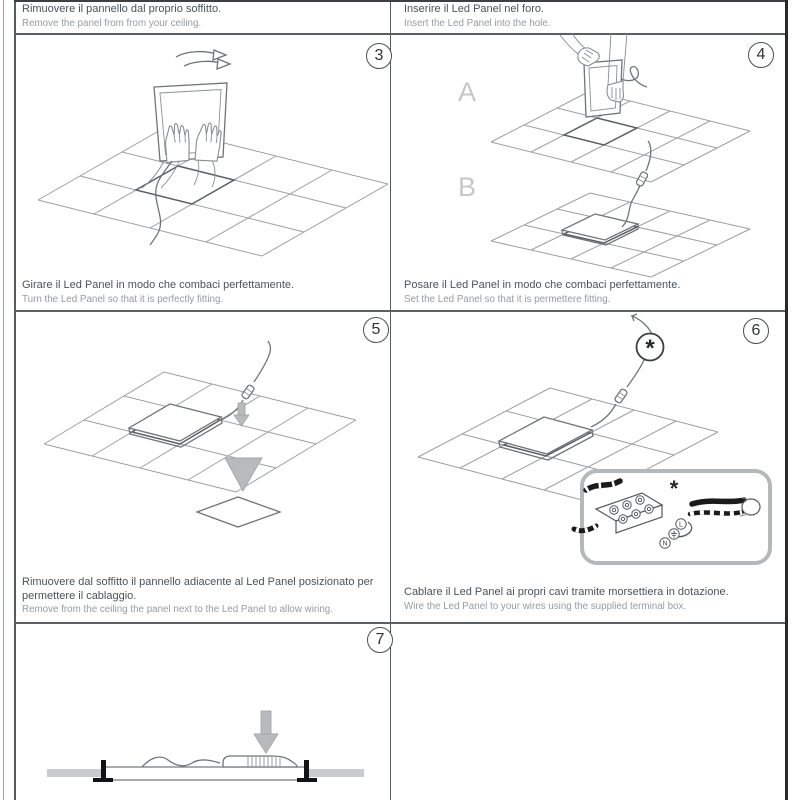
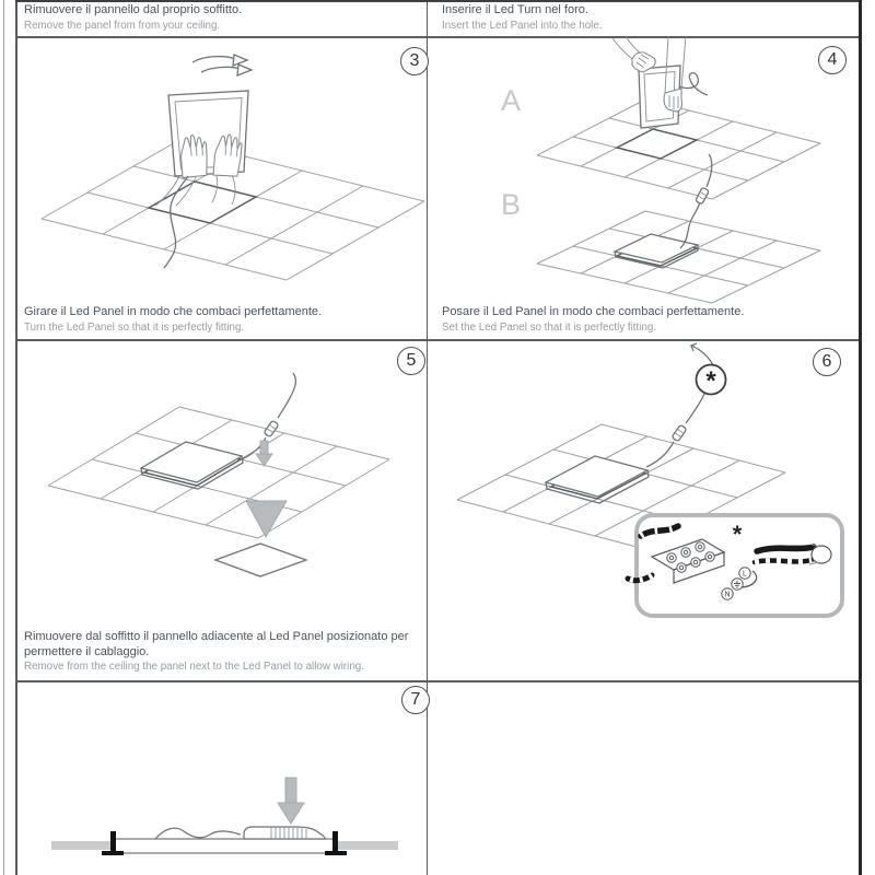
  Rimuovere il pannello dal proprio soffitto.
  Remove the panel from from your ceiling.
- Inserire il Led Panel nel foro.
+ Inserire il Led Turn nel foro.
  Insert the Led Panel into the hole.
  Girare il Led Panel in modo che combaci perfettamente.
  Turn the Led Panel so that it is perfectly fitting.
  Posare il Led Panel in modo che combaci perfettamente.
- Set the Led Panel so that it is permettere fitting.
+ Set the Led Panel so that it is perfectly fitting.
  Rimuovere dal soffitto il pannello adiacente al Led Panel posizionato per
  permettere il cablaggio.
  Remove from the ceiling the panel next to the Led Panel to allow wiring.
- Cablare il Led Panel ai propri cavi tramite morsettiera in dotazione.
- Wire the Led Panel to your wires using the supplied terminal box.
  3
  4
  5
  6
  7
  A
  B
  *
  *
